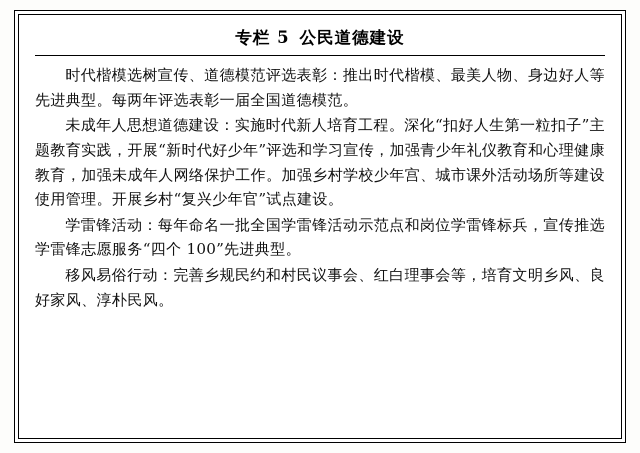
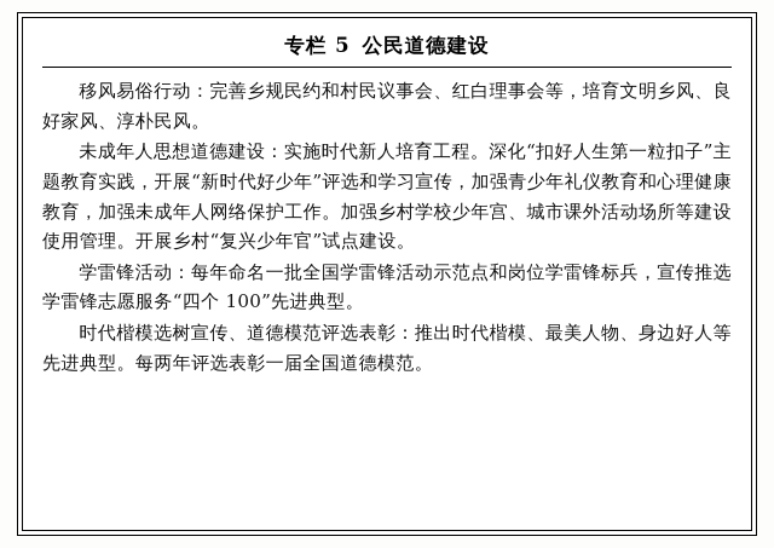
  专栏 5 公民道德建设
- 时代楷模选树宣传、道德模范评选表彰：推出时代楷模、最美人物、身边好人等先进典型。每两年评选表彰一届全国道德模范。
+ 移风易俗行动：完善乡规民约和村民议事会、红白理事会等，培育文明乡风、良好家风、淳朴民风。
  未成年人思想道德建设：实施时代新人培育工程。深化“扣好人生第一粒扣子”主题教育实践，开展“新时代好少年”评选和学习宣传，加强青少年礼仪教育和心理健康教育，加强未成年人网络保护工作。加强乡村学校少年宫、城市课外活动场所等建设使用管理。开展乡村“复兴少年官”试点建设。
  学雷锋活动：每年命名一批全国学雷锋活动示范点和岗位学雷锋标兵，宣传推选学雷锋志愿服务“四个 100”先进典型。
- 移风易俗行动：完善乡规民约和村民议事会、红白理事会等，培育文明乡风、良好家风、淳朴民风。
+ 时代楷模选树宣传、道德模范评选表彰：推出时代楷模、最美人物、身边好人等先进典型。每两年评选表彰一届全国道德模范。
